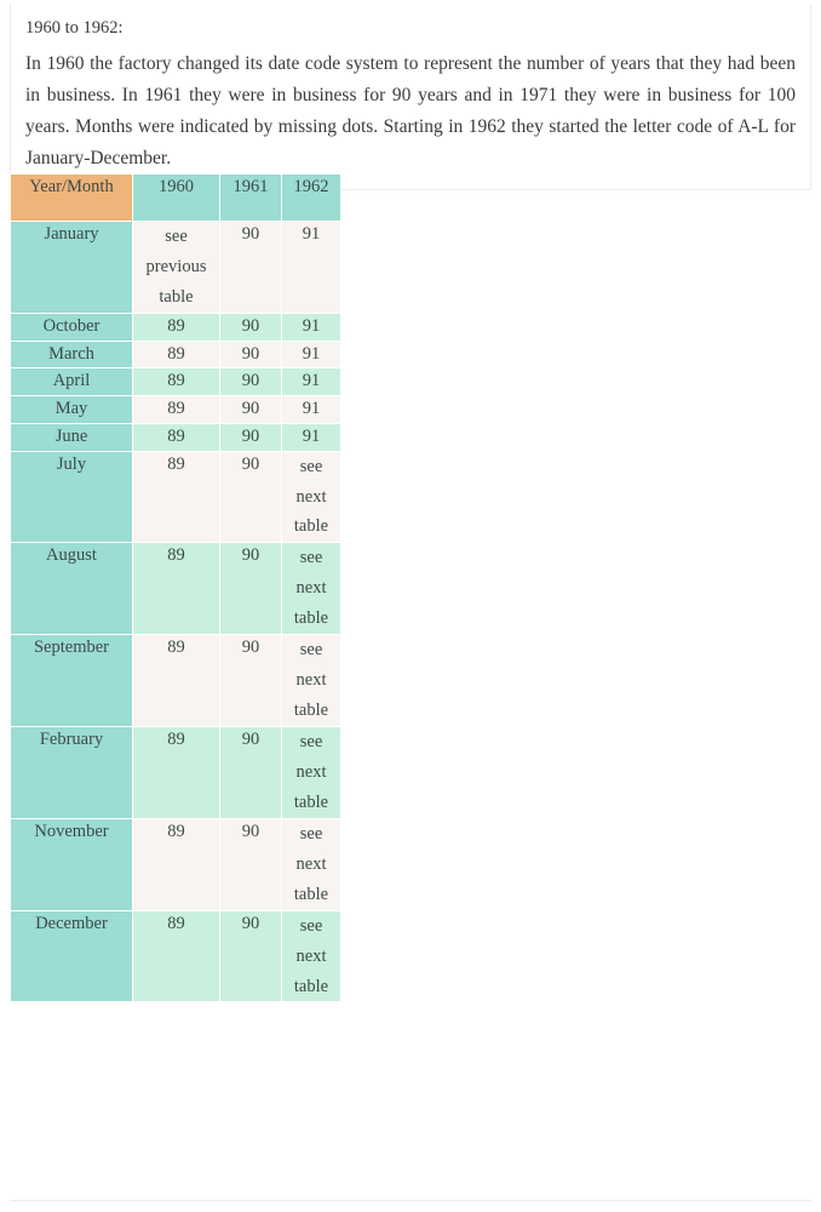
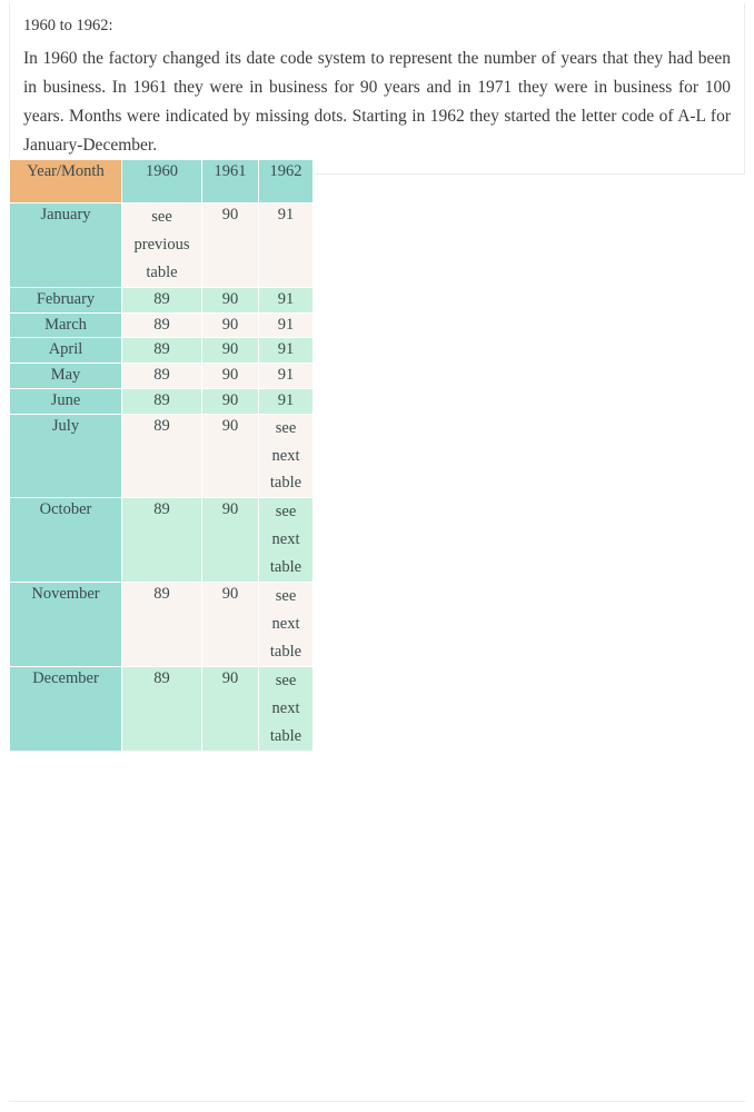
  1960 to 1962:
  In 1960 the factory changed its date code system to represent the number of years that they had been in business. In 1961 they were in business for 90 years and in 1971 they were in business for 100 years. Months were indicated by missing dots. Starting in 1962 they started the letter code of A-L for January-December.
  Year/Month	1960	1961	1962
  January	see previous table	90	91
- October	89	90	91
+ February	89	90	91
  March	89	90	91
  April	89	90	91
  May	89	90	91
  June	89	90	91
  July	89	90	see next table
- August	89	90	see next table
- September	89	90	see next table
- February	89	90	see next table
+ October	89	90	see next table
  November	89	90	see next table
  December	89	90	see next table
